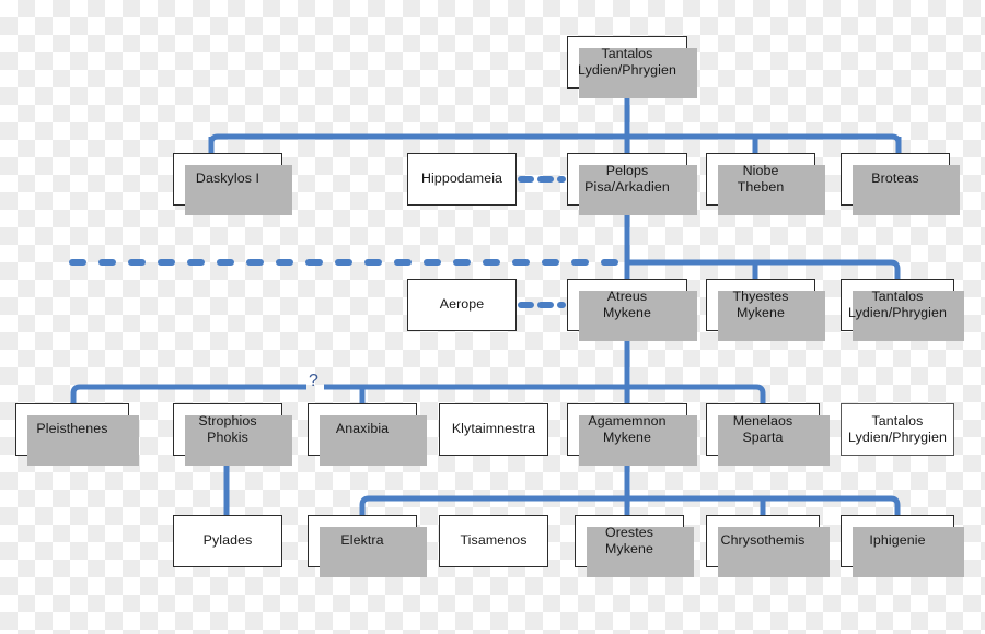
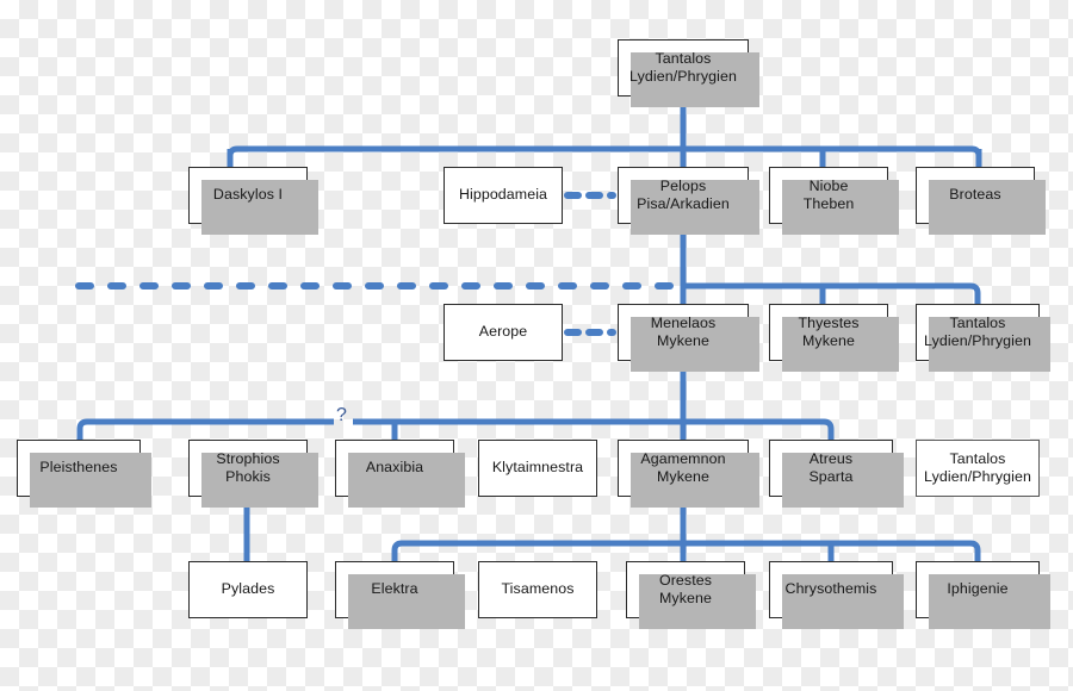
  Tantalos
  Lydien/Phrygien
  Daskylos I
  Hippodameia
  Pelops
  Pisa/Arkadien
  Niobe
  Theben
  Broteas
  Aerope
- Atreus
+ Menelaos
  Mykene
  Thyestes
  Mykene
  Tantalos
  Lydien/Phrygien
  Pleisthenes
  Strophios
  Phokis
  Anaxibia
  Klytaimnestra
  Agamemnon
  Mykene
- Menelaos
+ Atreus
  Sparta
  Tantalos
  Lydien/Phrygien
  Pylades
  Elektra
  Tisamenos
  Orestes
  Mykene
  Chrysothemis
  Iphigenie
  ?
